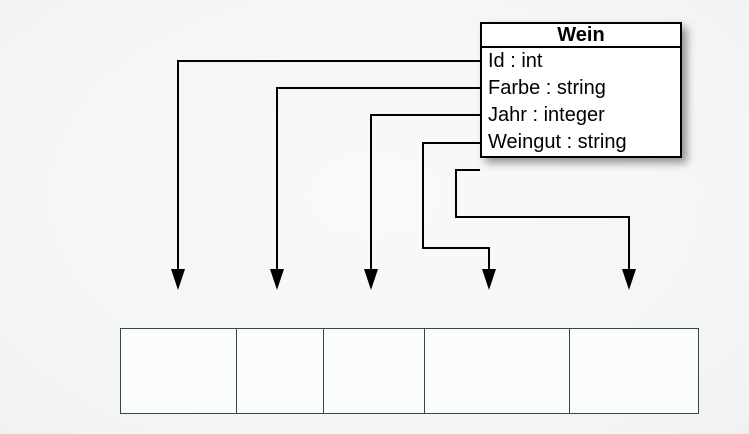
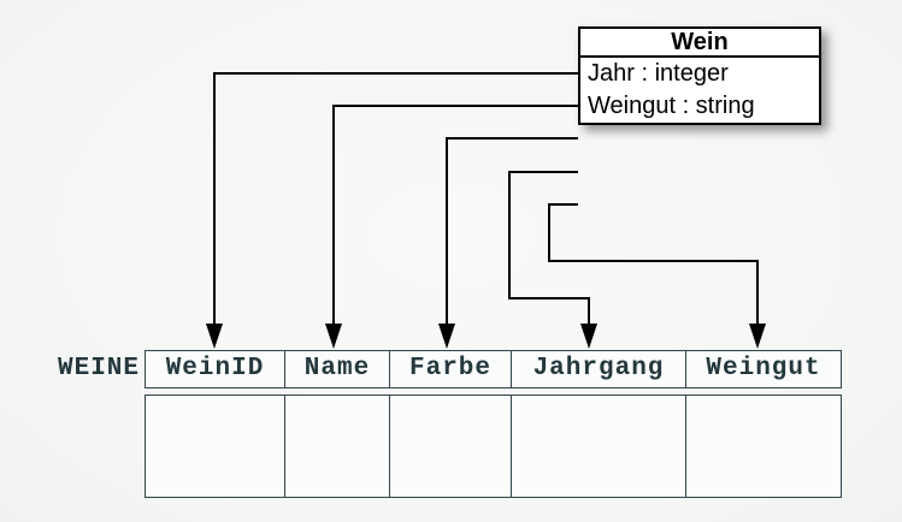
  Wein
- Id : int
- Farbe : string
  Jahr : integer
  Weingut : string
+ WEINE
+ WeinID
+ Name
+ Farbe
+ Jahrgang
+ Weingut
